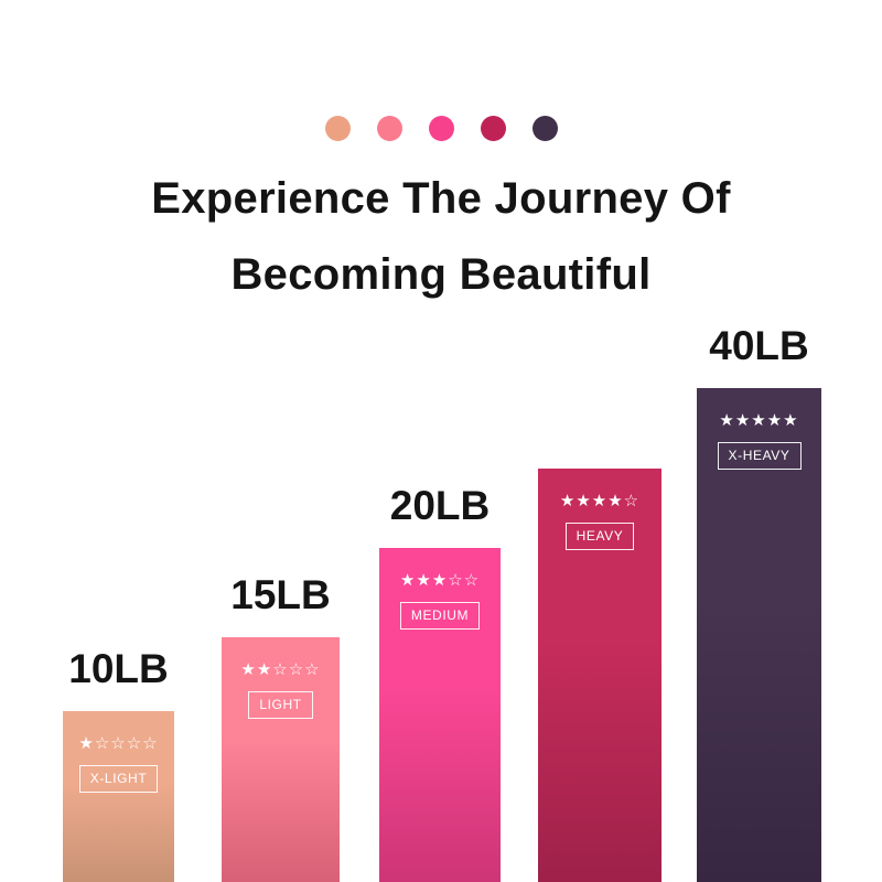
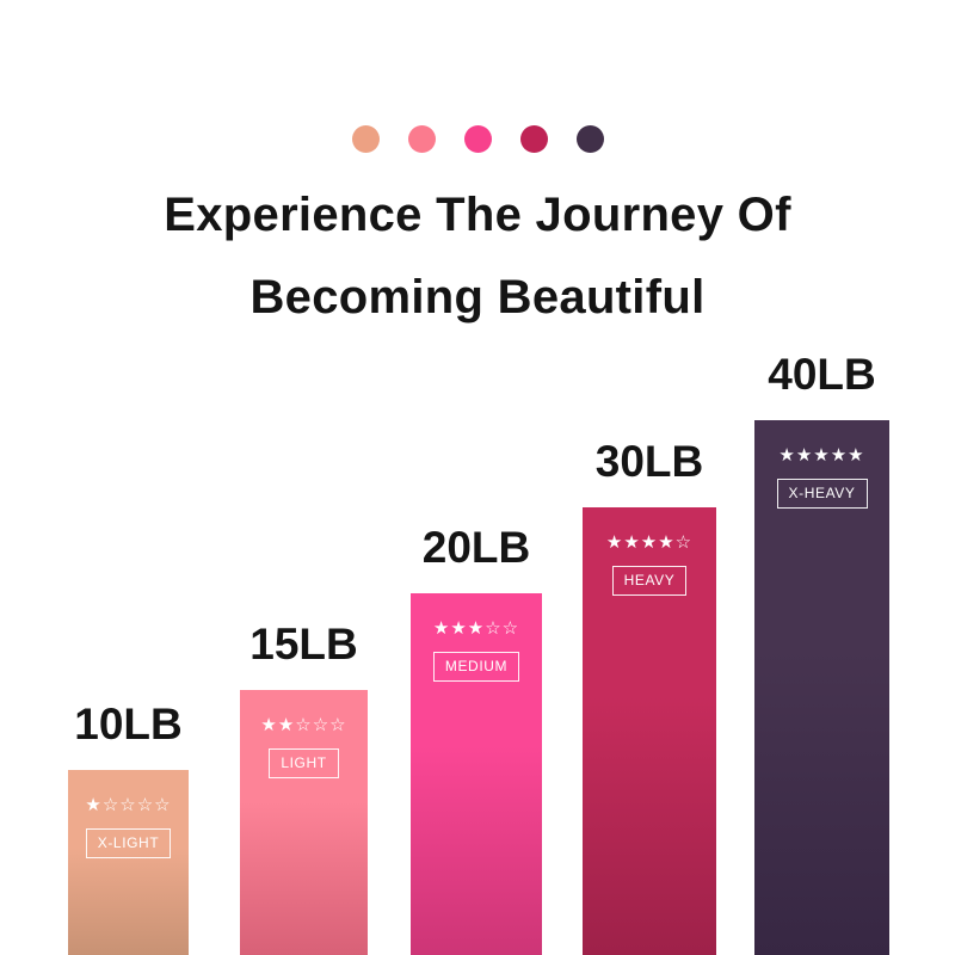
  Experience The Journey Of
  Becoming Beautiful
  10LB
  ★☆☆☆☆
  X-LIGHT
  15LB
  ★★☆☆☆
  LIGHT
  20LB
  ★★★☆☆
  MEDIUM
+ 30LB
  ★★★★☆
  HEAVY
  40LB
  ★★★★★
  X-HEAVY
